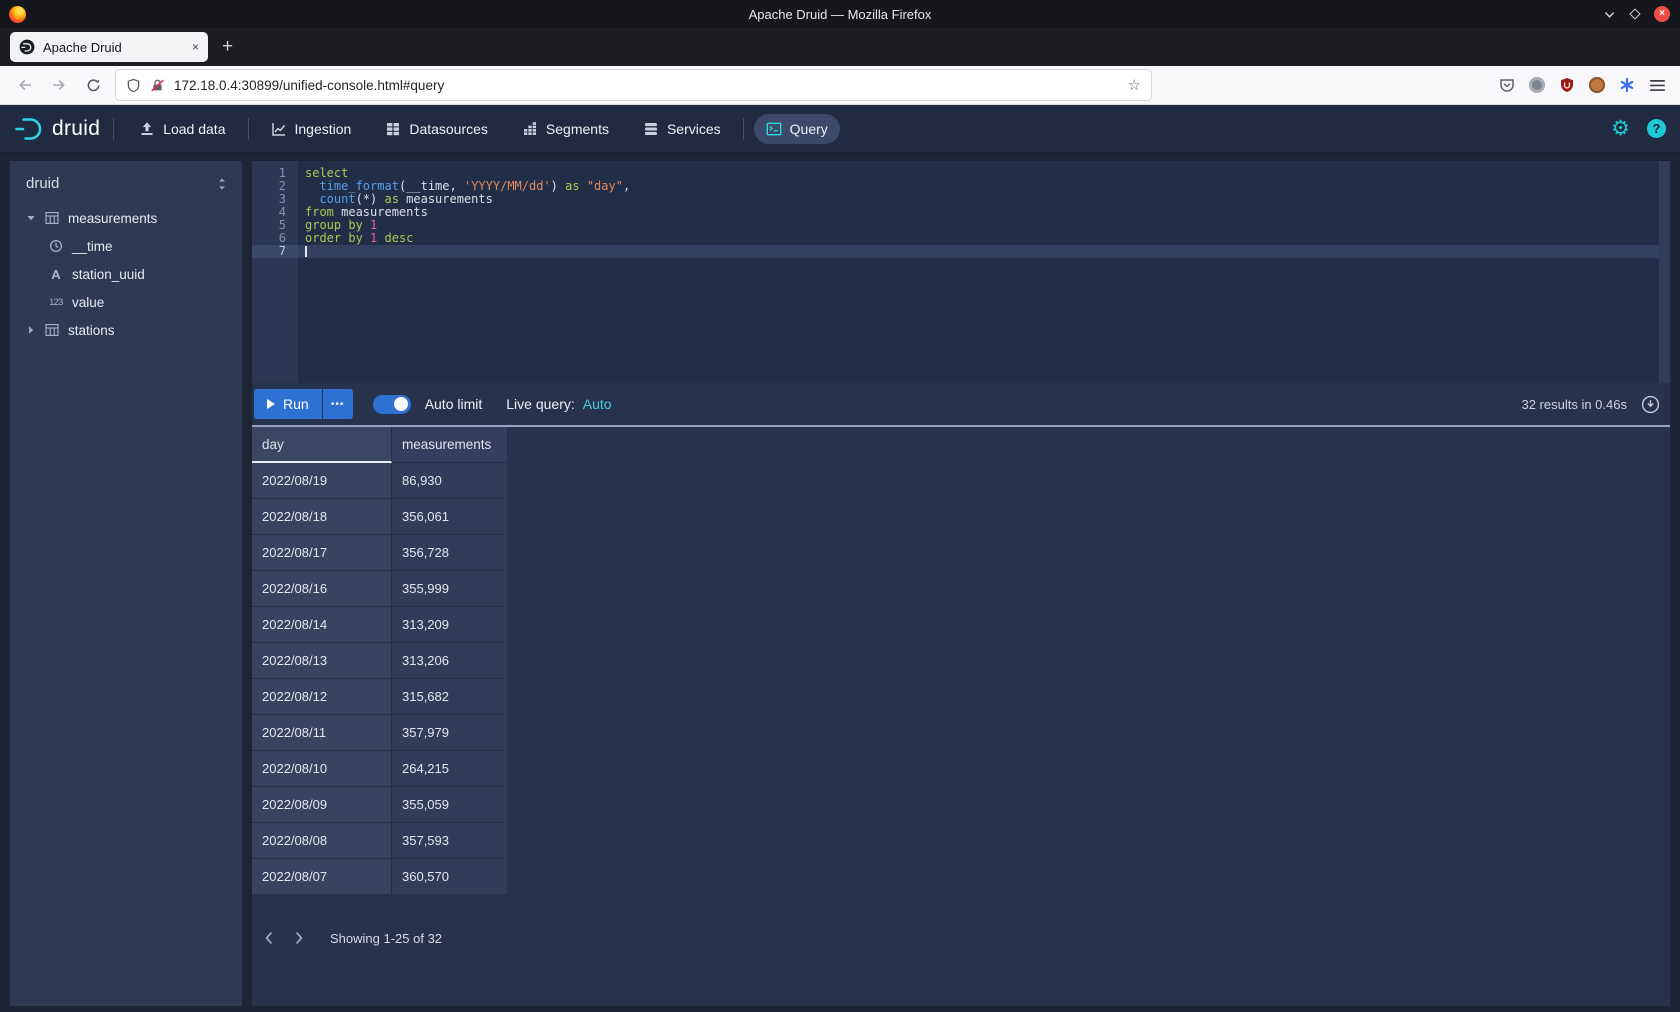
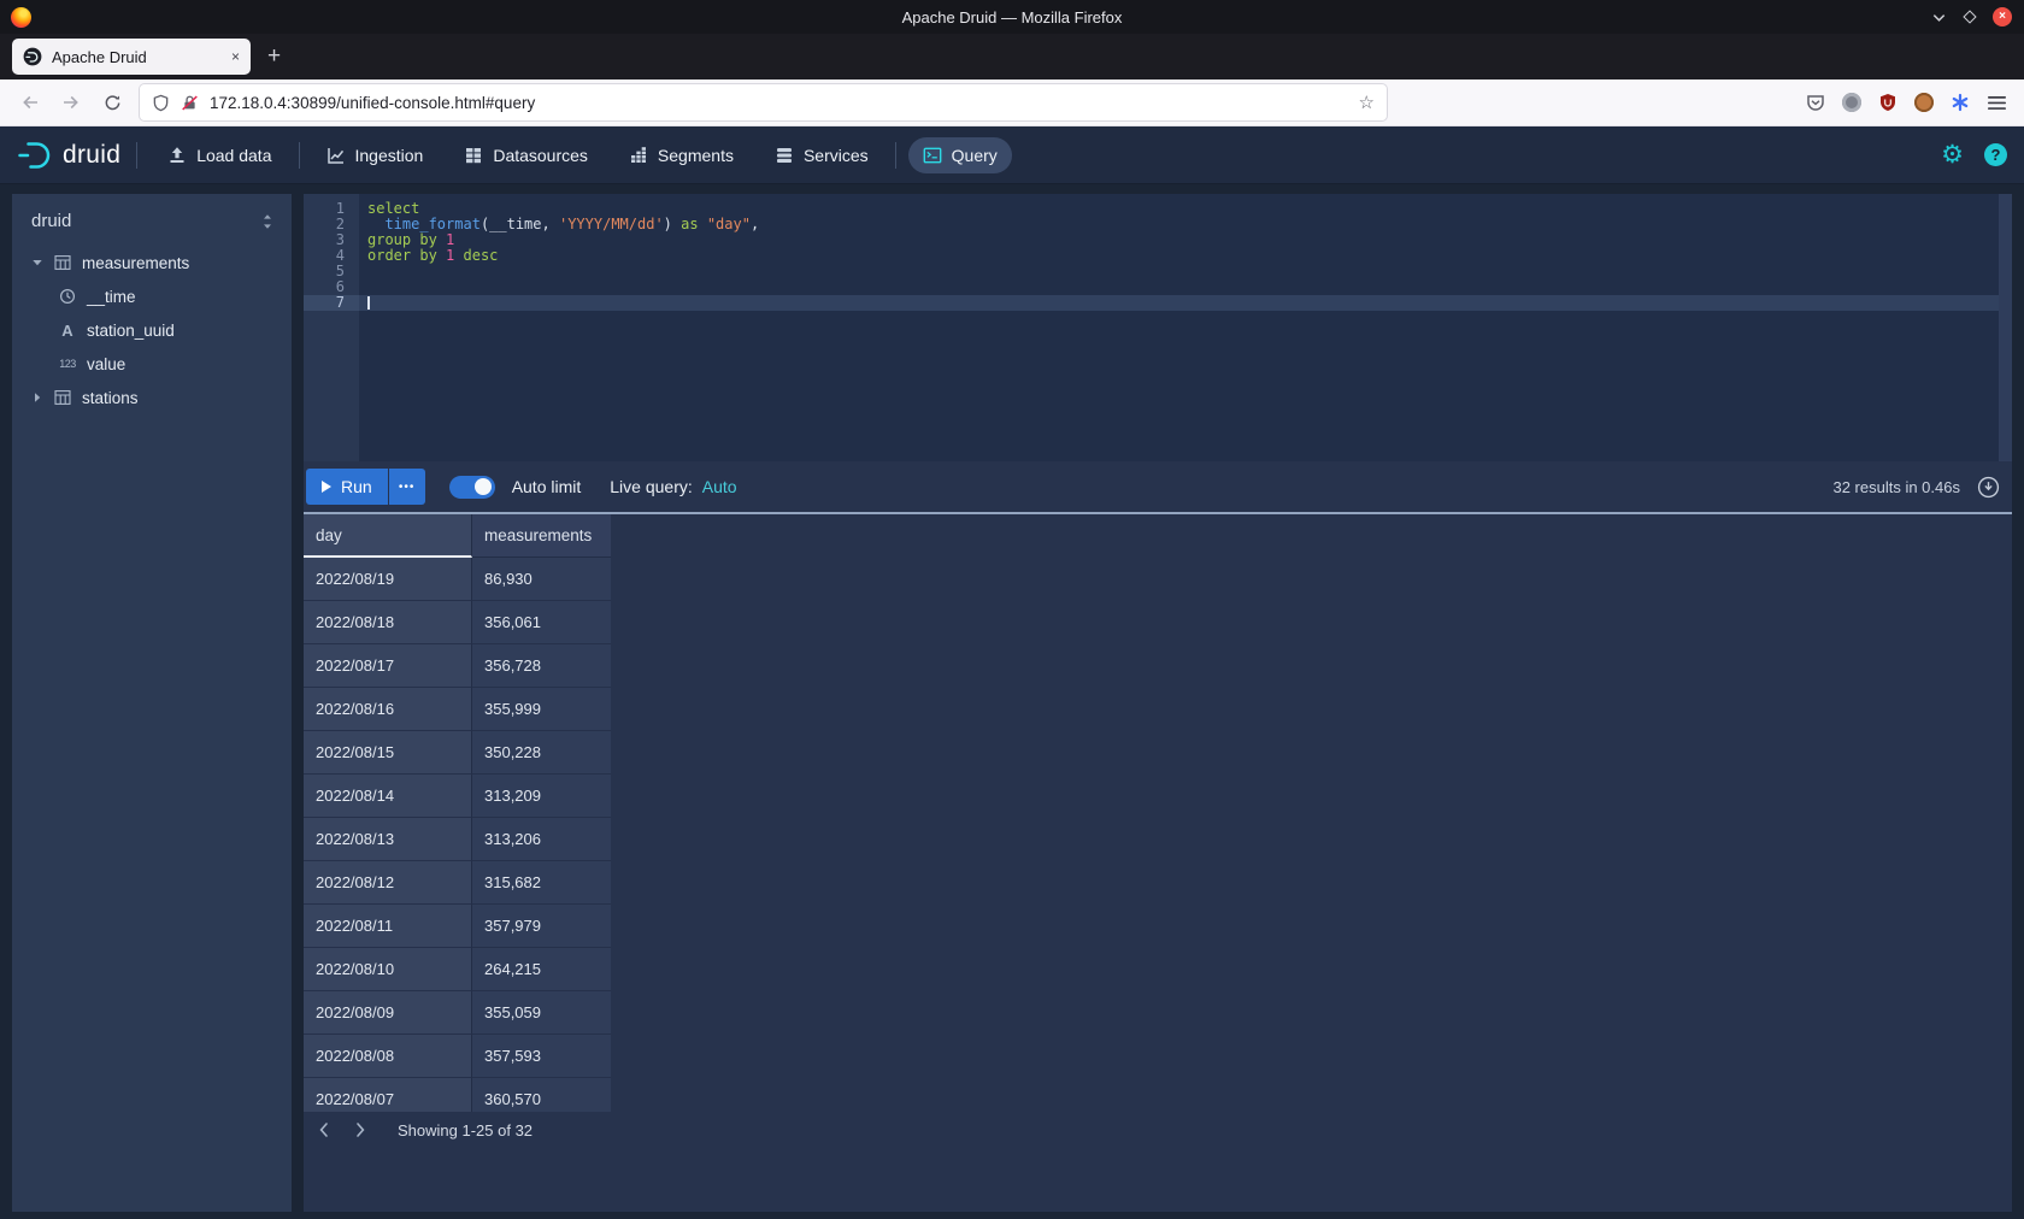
  Apache Druid — Mozilla Firefox
  ×
  Apache Druid
  ×
  +
  172.18.0.4:30899/unified-console.html#query
  ☆
  druid
  Load data
  Ingestion
  Datasources
  Segments
  Services
  Query
  ⚙
  ?
  druid
  measurements
  __time
  A
  station_uuid
  123
  value
  stations
  1
  2
  3
  4
  5
  6
  7
  select
  time_format(__time, 'YYYY/MM/dd') as "day",
- count(*) as measurements
- from measurements
  group by 1
  order by 1 desc
  Run
  •••
  Auto limit
  Live query:
  Auto
  32 results in 0.46s
  day
  measurements
  2022/08/19
  86,930
  2022/08/18
  356,061
  2022/08/17
  356,728
  2022/08/16
  355,999
+ 2022/08/15
+ 350,228
  2022/08/14
  313,209
  2022/08/13
  313,206
  2022/08/12
  315,682
  2022/08/11
  357,979
  2022/08/10
  264,215
  2022/08/09
  355,059
  2022/08/08
  357,593
  2022/08/07
  360,570
  Showing 1-25 of 32
